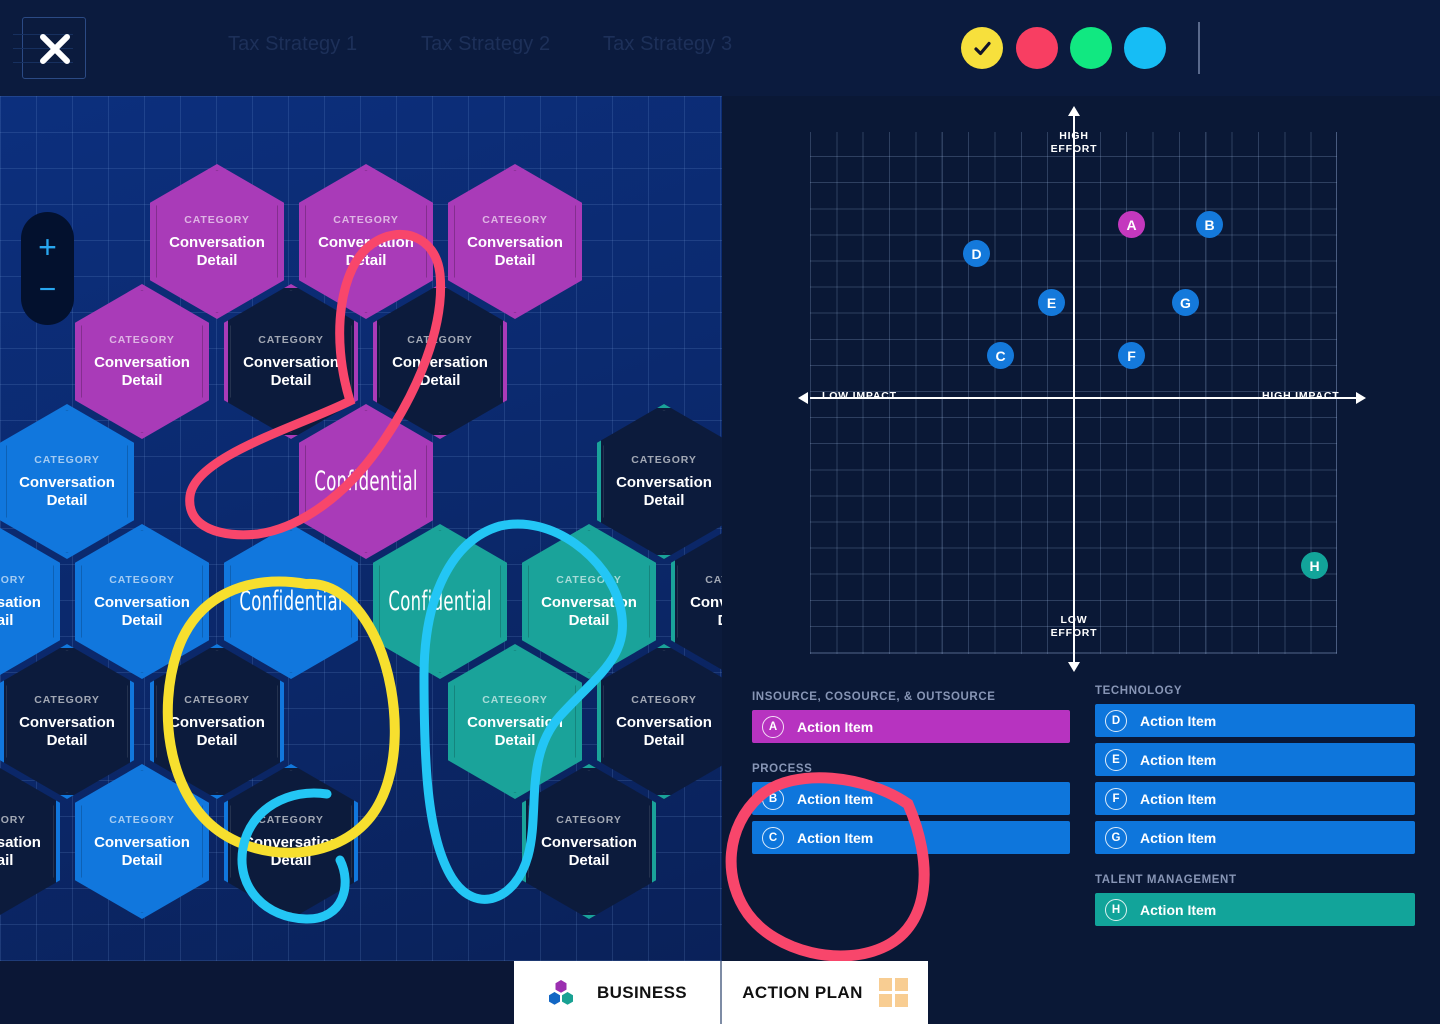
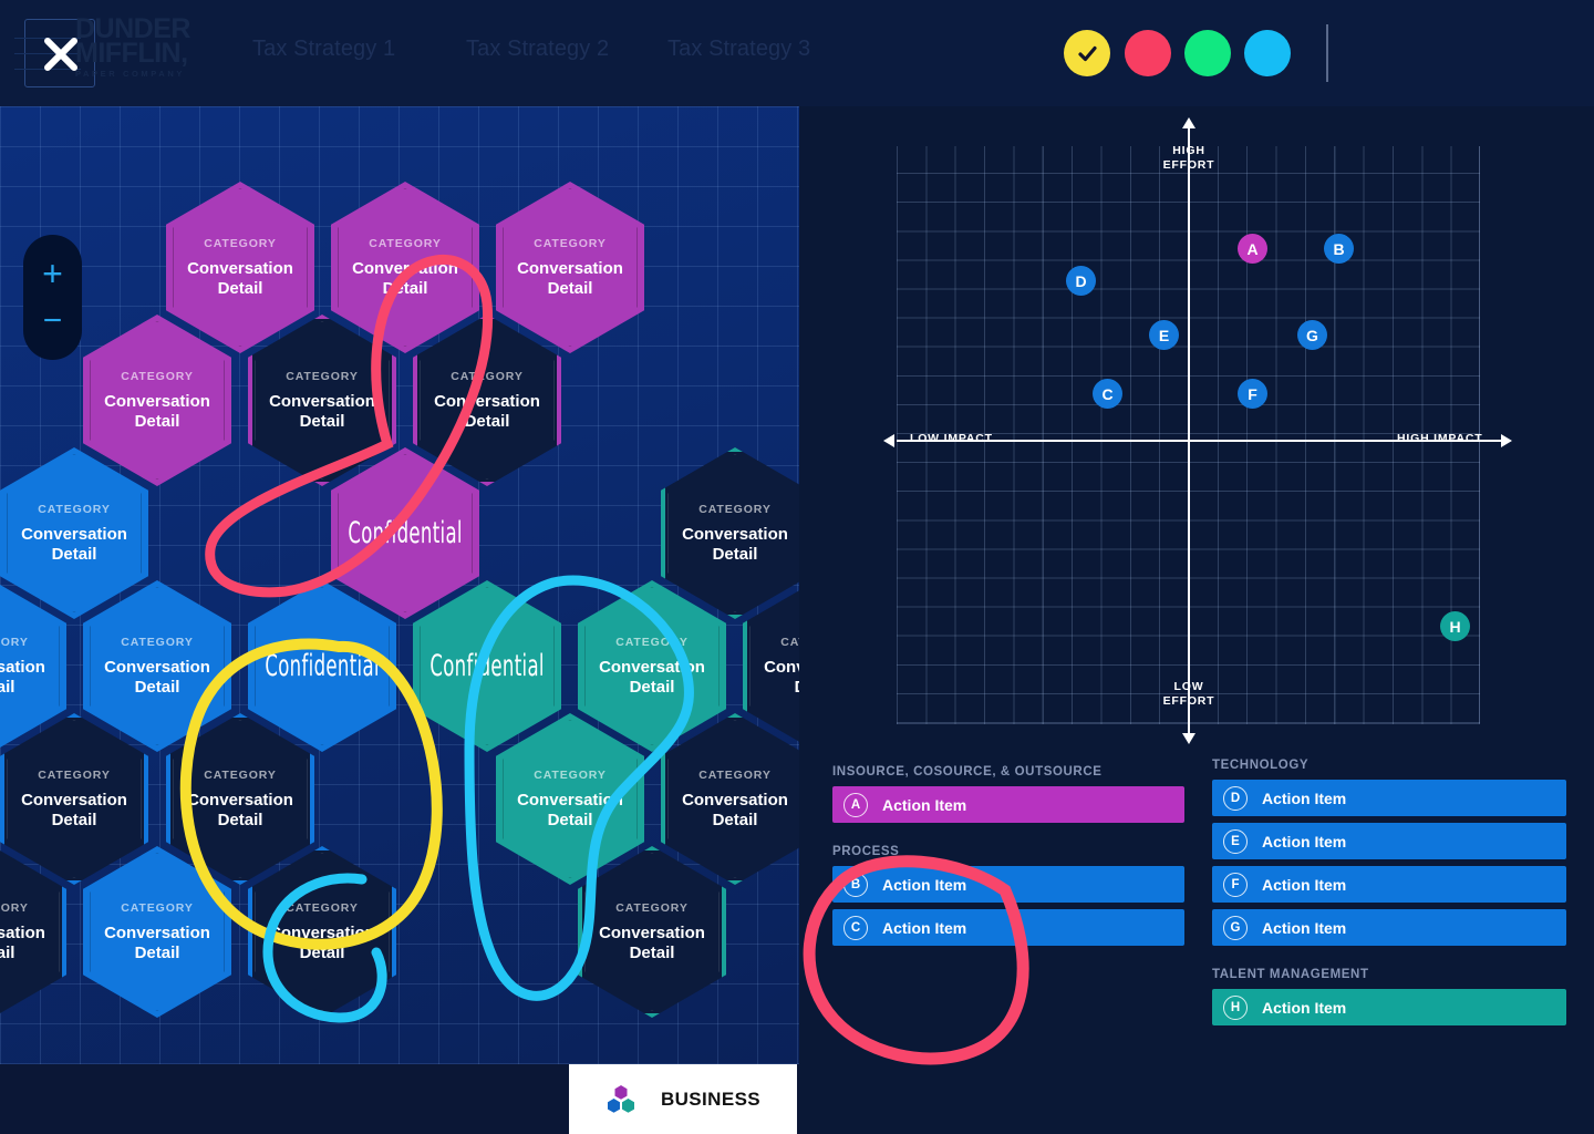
+ DUNDER
+ MIFFLIN,
+ PAPER COMPANY
  Tax Strategy 1
  Tax Strategy 2
  Tax Strategy 3
  CATEGORY
  Conversation
  Detail
  CATEGORY
  Convetion
  Dtail
  CATEGORY
  Conversation
  Detail
  CATEGORY
  Conversation
  Detail
  CATEGORY
  Conversation
  Detail
  CATGORY
  Conersation
  Detail
  CATEGORY
  Conversation
  Detail
  Condential
  CATEGORY
  Conversation
  Detail
  CATEGORY
  Conversation
  Detail
  Confidential
  Confential
  CATEGOY
  Conversatn
  Detail
  CATEGORY
  Conversation
  Detail
  CATEGORY
  Conversation
  Detail
  CATEGORY
  Conversatio
  Detail
  CATEGORY
  Conversation
  Detail
  CATEGORY
  Conversation
  Detail
  CATEGORY
  onversati
  Detail
  CATEGORY
  Conversation
  Detail
  +
  −
  HIGH
  EFFORT
  LOW
  EFFORT
  LOW IMPACT
  HIGH IMPACT
  A
  B
  D
  E
  G
  C
  F
  H
  INSOURCE, COSOURCE, & OUTSOURCE
  A
  Action Item
  PROCESS
  B
  Action Item
  C
  Action Item
  TECHNOLOGY
  D
  Action Item
  E
  Action Item
  F
  Action Item
  G
  Action Item
  TALENT MANAGEMENT
  H
  Action Item
  BUSINESS
- ACTION PLAN
